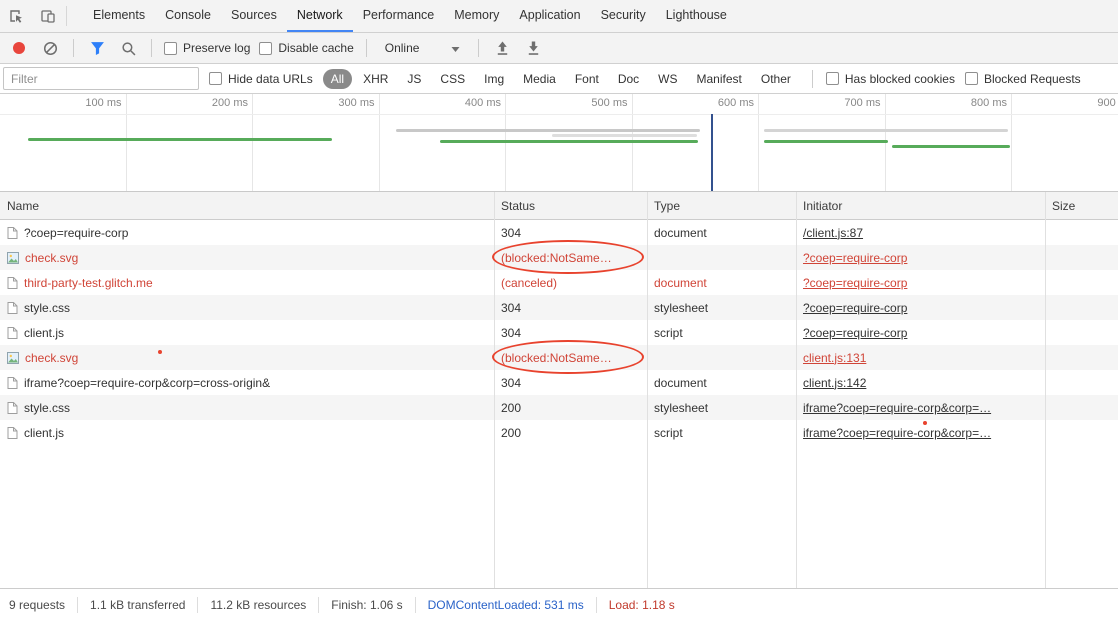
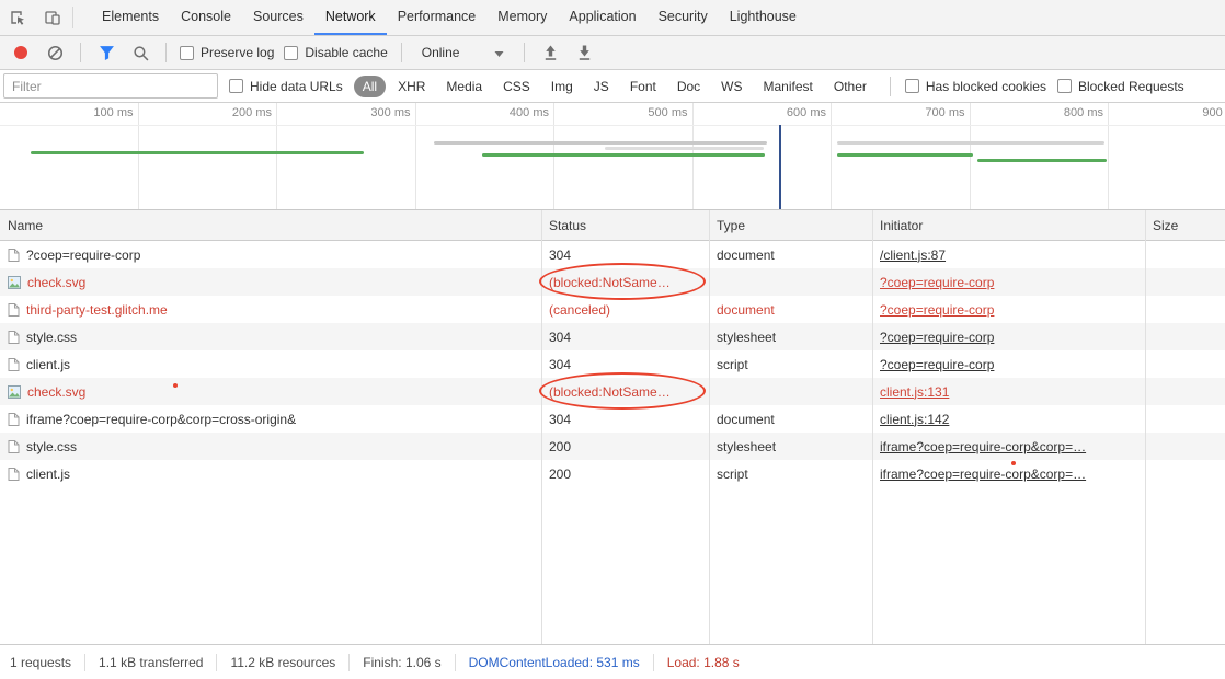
  Elements
  Console
  Sources
  Network
  Performance
  Memory
  Application
  Security
  Lighthouse
  Preserve log
  Disable cache
  Online
  Filter
  Hide data URLs
  All
  XHR
- JS
+ Media
  CSS
  Img
- Media
+ JS
  Font
  Doc
  WS
  Manifest
  Other
  Has blocked cookies
  Blocked Requests
  100 ms
  200 ms
  300 ms
  400 ms
  500 ms
  600 ms
  700 ms
  800 ms
  Name
  Status
  Type
  Initiator
  Size
  ?coep=require-corp
  304
  document
  /client.js:87
  check.svg
  (blocked:NotSame…
  ?coep=require-corp
  third-party-test.glitch.me
  (canceled)
  document
  ?coep=require-corp
  style.css
  304
  stylesheet
  ?coep=require-corp
  client.js
  304
  script
  ?coep=require-corp
  check.svg
  (blocked:NotSame…
  client.js:131
  iframe?coep=require-corp&corp=cross-origin&
  304
  document
  client.js:142
  style.css
  200
  stylesheet
  iframe?coep=require-corp&corp=…
  client.js
  200
  script
  iframe?coep=require-corp&corp=…
- 9 requests
+ 1 requests
  1.1 kB transferred
  11.2 kB resources
  Finish: 1.06 s
  DOMContentLoaded: 531 ms
- Load: 1.18 s
+ Load: 1.88 s
